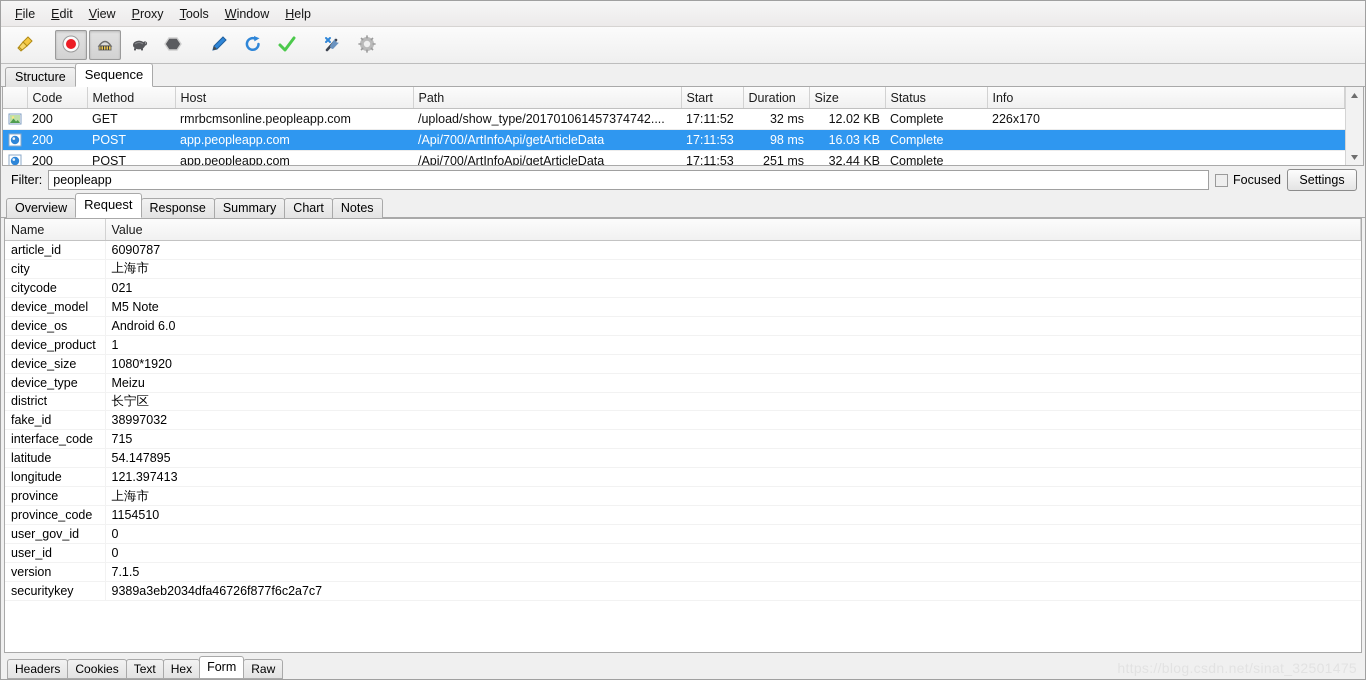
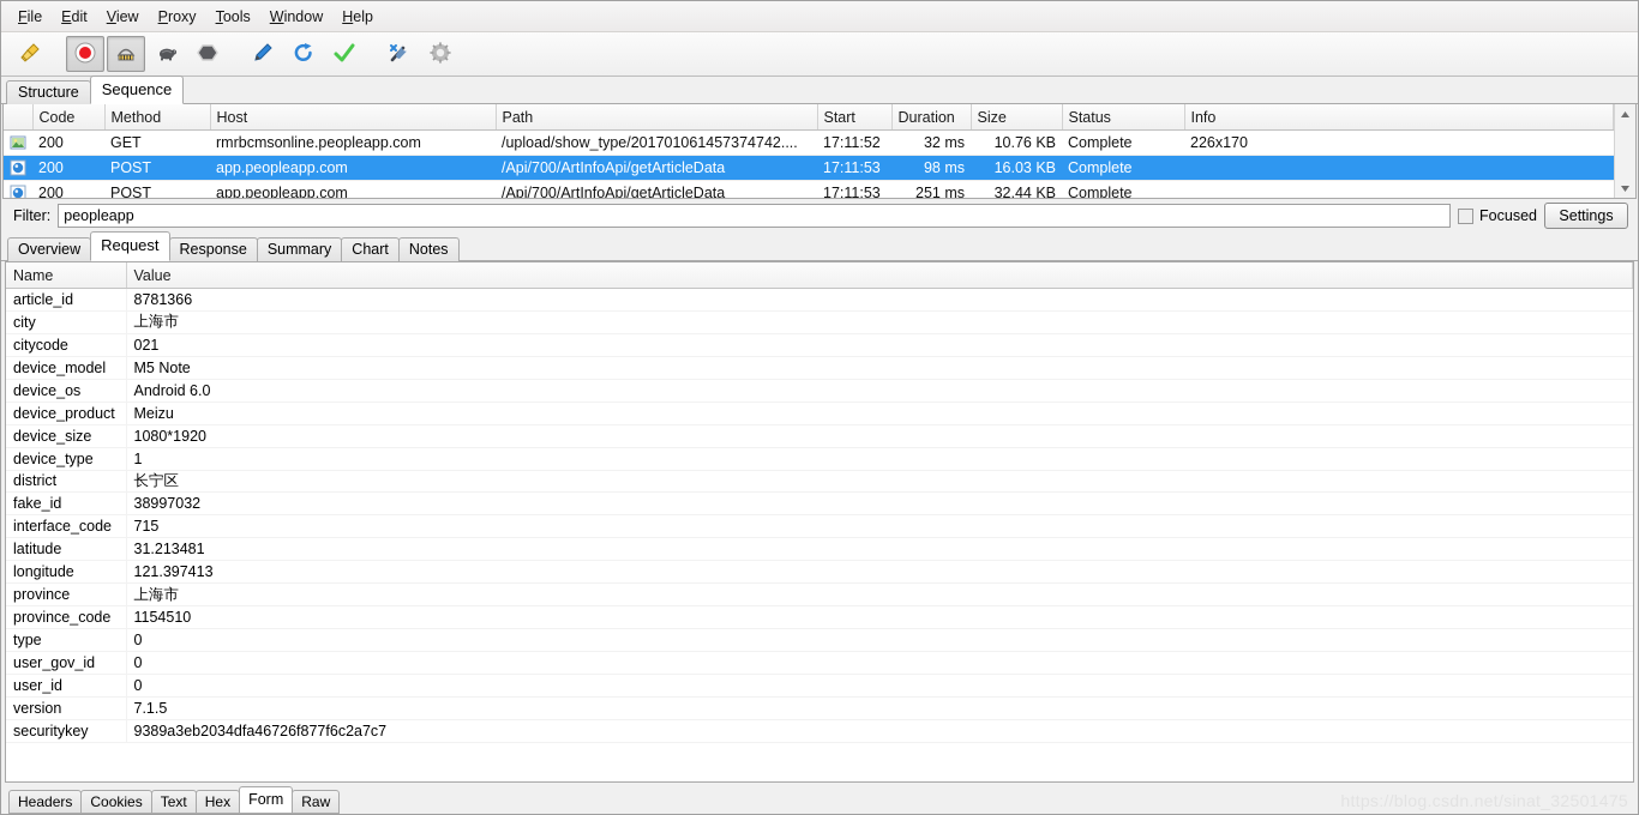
  File
  Edit
  View
  Proxy
  Tools
  Window
  Help
  Structure
  Sequence
  	Code	Method	Host	Path	Start	Duration	Size	Status	Info
- 	200	GET	rmrbcmsonline.peopleapp.com	/upload/show_type/201701061457374742....	17:11:52	32 ms	12.02 KB	Complete	226x170
+ 	200	GET	rmrbcmsonline.peopleapp.com	/upload/show_type/201701061457374742....	17:11:52	32 ms	10.76 KB	Complete	226x170
  	200	POST	app.peopleapp.com	/Api/700/ArtInfoApi/getArticleData	17:11:53	98 ms	16.03 KB	Complete
  	200	POST	app.peopleapp.com	/Api/700/ArtInfoApi/getArticleData	17:11:53	251 ms	32.44 KB	Complete
  Filter:
  peopleapp
  Focused
  Settings
  Overview
  Request
  Response
  Summary
  Chart
  Notes
  Name	Value
- article_id	6090787
+ article_id	8781366
  city	上海市
  citycode	021
  device_model	M5 Note
  device_os	Android 6.0
- device_product	1
+ device_product	Meizu
  device_size	1080*1920
- device_type	Meizu
+ device_type	1
  district	长宁区
  fake_id	38997032
  interface_code	715
- latitude	54.147895
+ latitude	31.213481
  longitude	121.397413
  province	上海市
  province_code	1154510
+ type	0
  user_gov_id	0
  user_id	0
  version	7.1.5
  securitykey	9389a3eb2034dfa46726f877f6c2a7c7
  Headers
  Cookies
  Text
  Hex
  Form
  Raw
